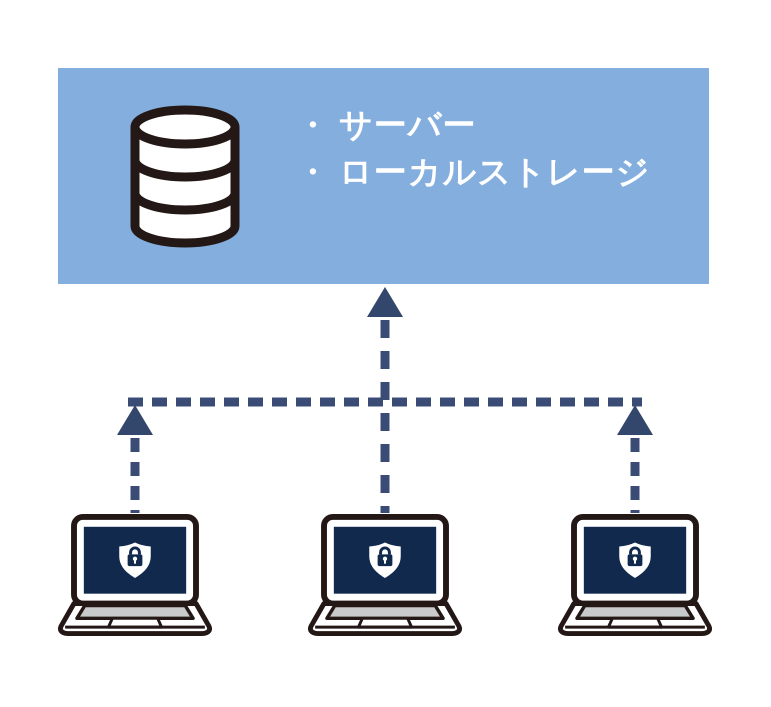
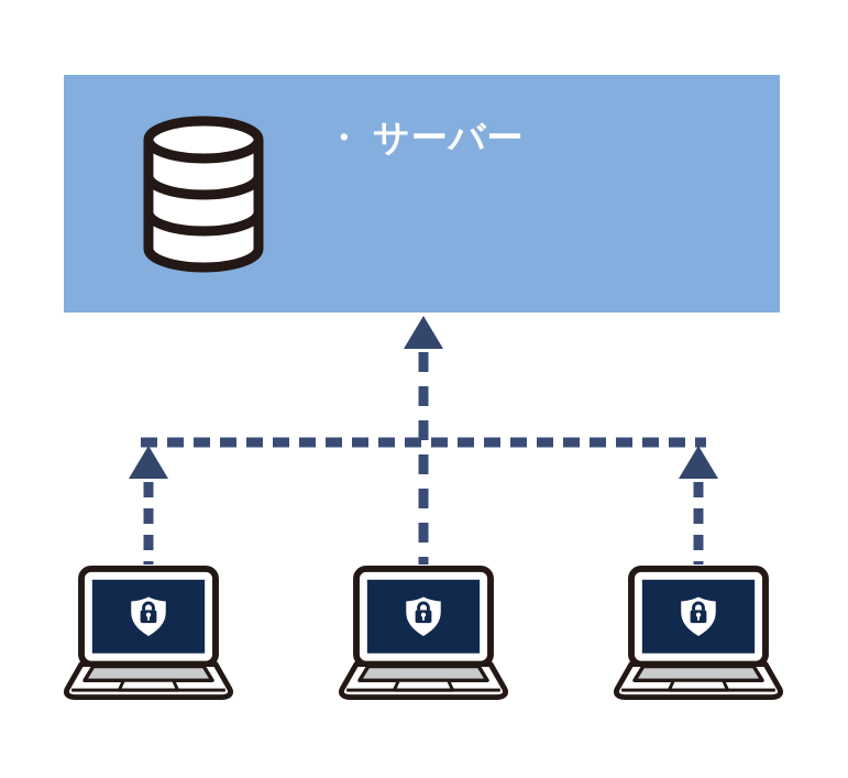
  ・ サーバー
- ・ ローカルストレージ
